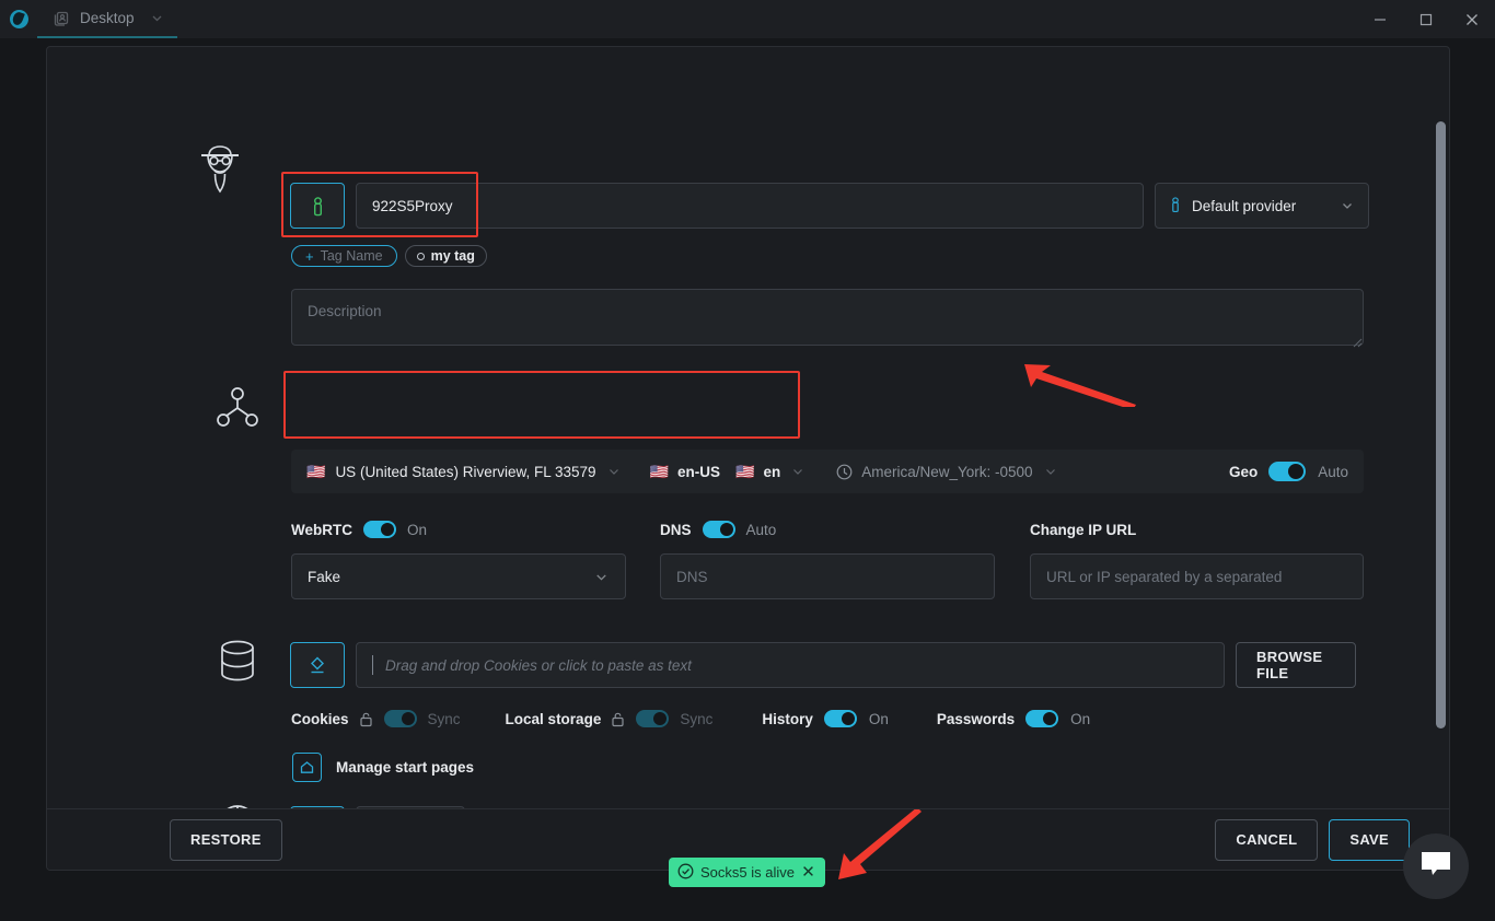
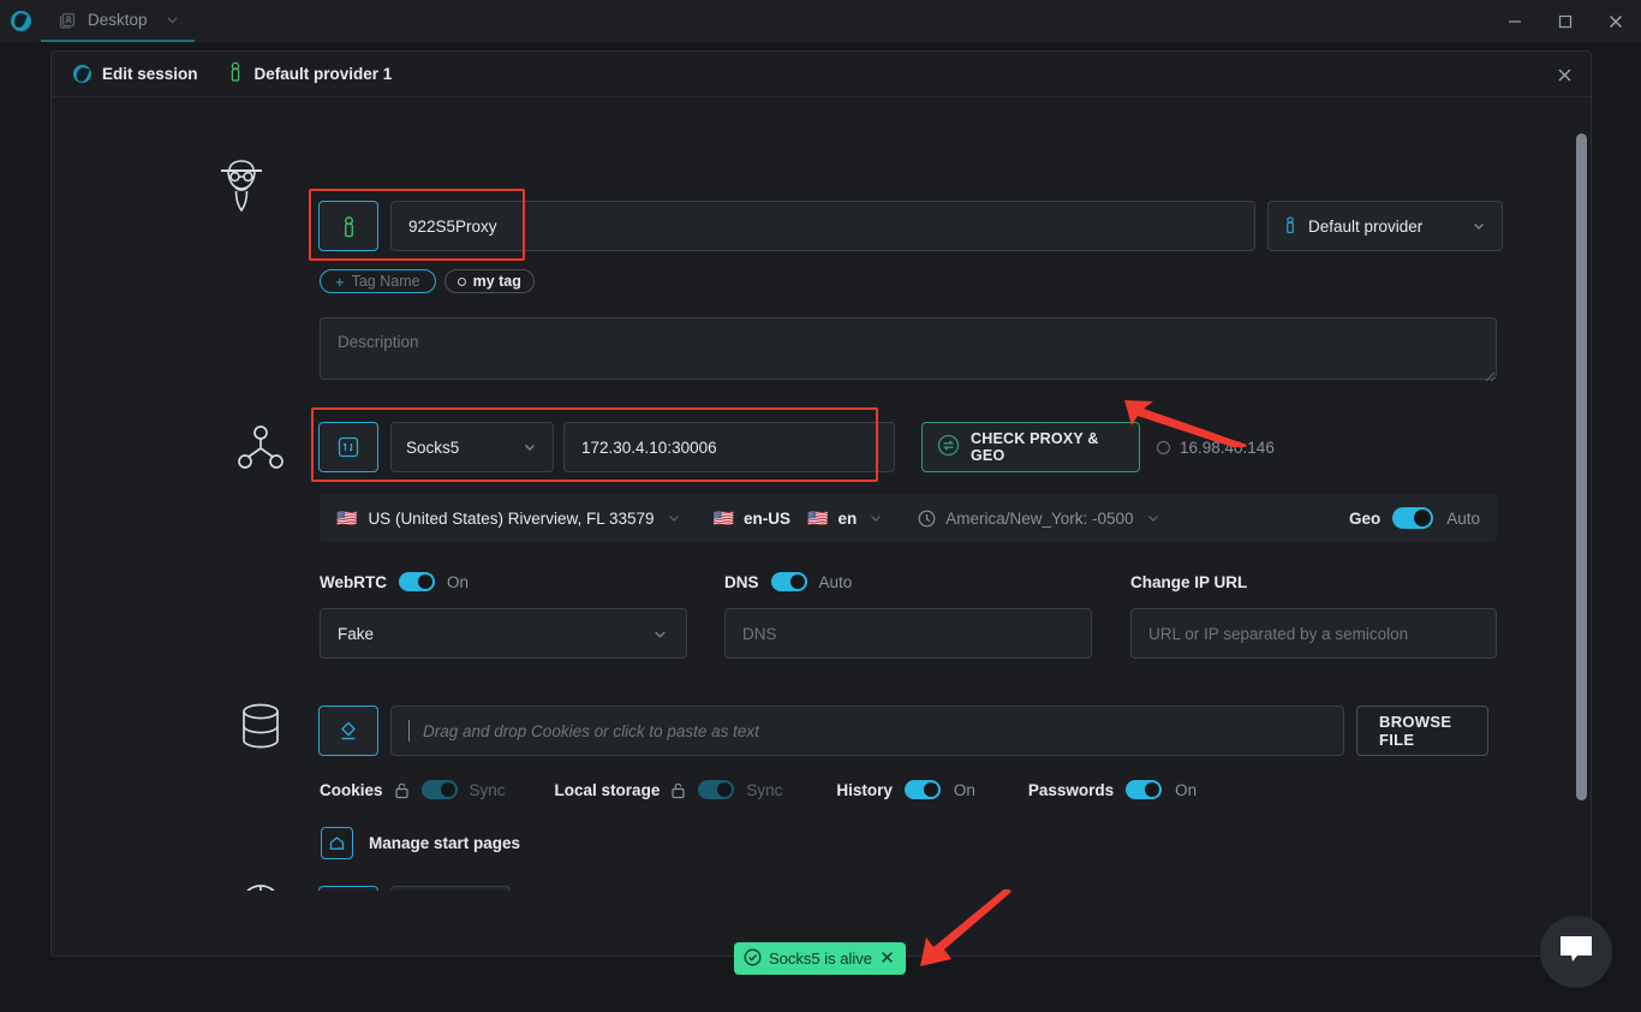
  Desktop
+ Edit session
+ Default provider 1
  922S5Proxy
  Default provider
  +
  Tag Name
  my tag
  Description
+ Socks5
+ 172.30.4.10:30006
+ CHECK PROXY & GEO
+ 16.98.40.146
  🇺🇸
  US (United States) Riverview, FL 33579
  🇺🇸
  en-US
  🇺🇸
  en
  America/New_York: -0500
  Geo
  Auto
  WebRTC
  On
  Fake
  DNS
  Auto
  DNS
  Change IP URL
- URL or IP separated by a separated
+ URL or IP separated by a semicolon
  Drag and drop Cookies or click to paste as text
  BROWSE FILE
  Cookies
  Sync
  Local storage
  Sync
  History
  On
  Passwords
  On
  Manage start pages
- RESTORE
- CANCEL
- SAVE
  Socks5 is alive
